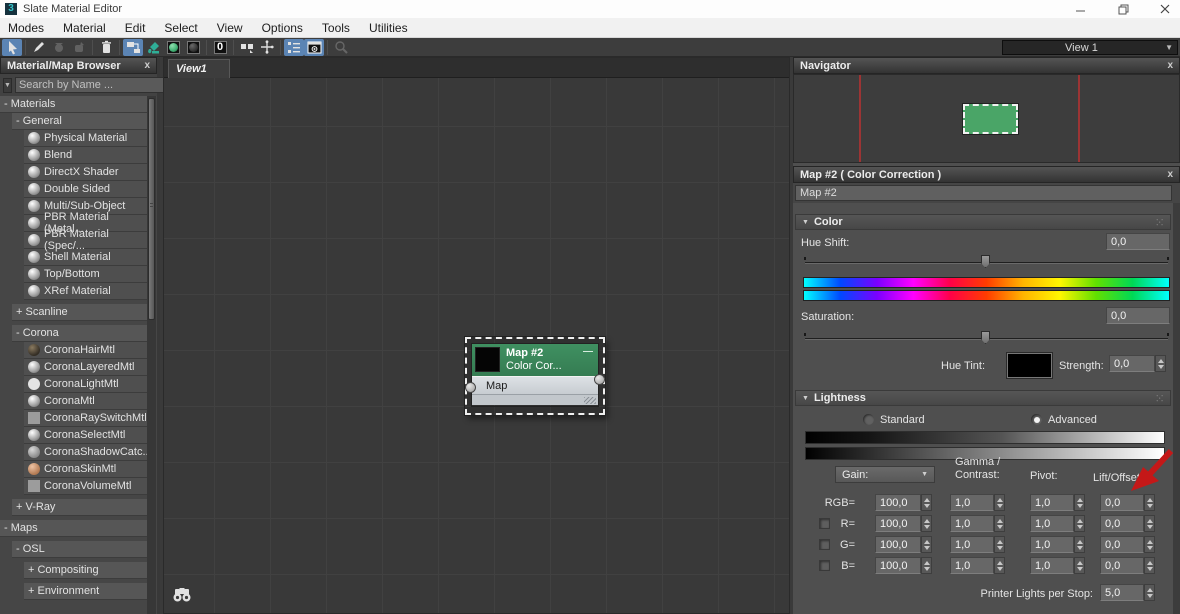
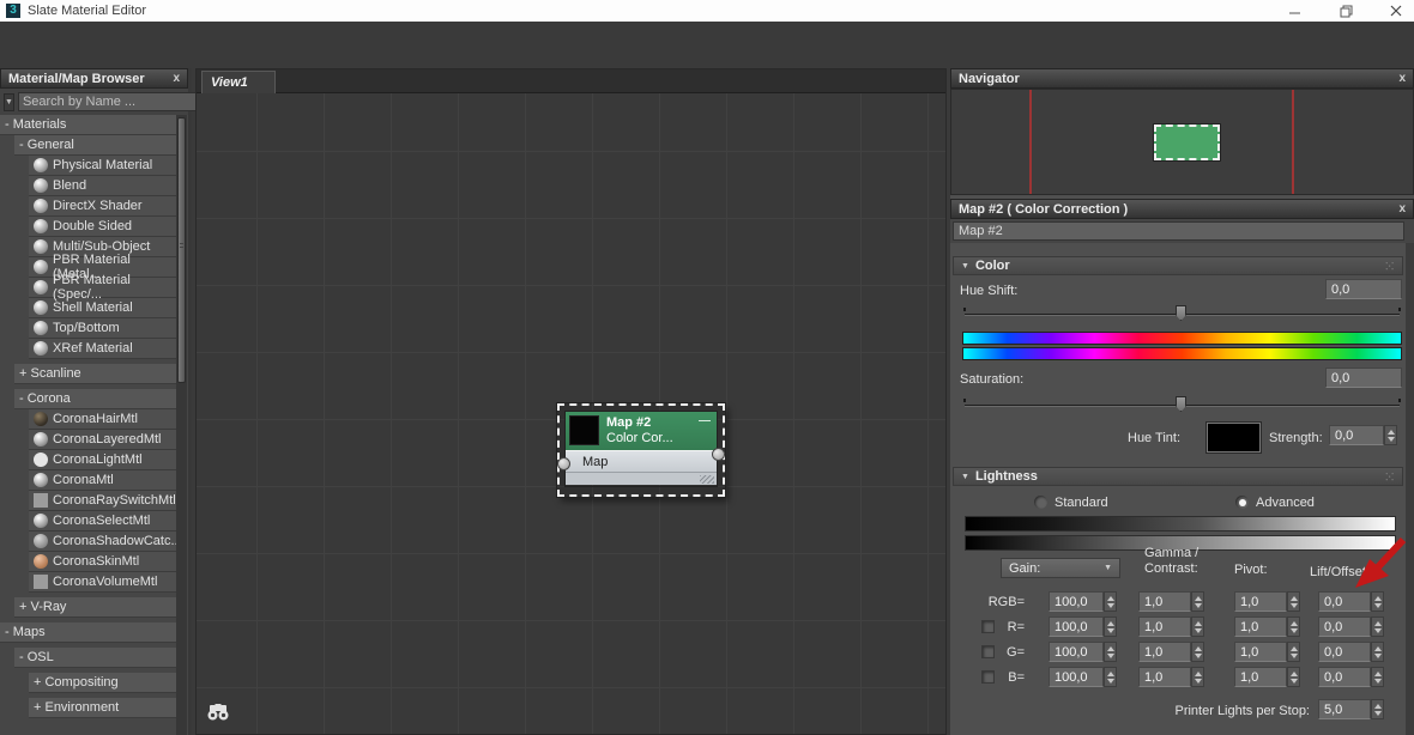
  3
  Slate Material Editor
- Modes
- Material
- Edit
- Select
- View
- Options
- Tools
- Utilities
- 0
- View 1
- ▼
  Material/Map Browser
  x
  Search by Name ...
  - Materials
  - General
  Physical Material
  Blend
  DirectX Shader
  Double Sided
  Multi/Sub-Object
  PBR Material (Metal...
  PBR Material (Spec/...
  Shell Material
  Top/Bottom
  XRef Material
  + Scanline
  - Corona
  CoronaHairMtl
  CoronaLayeredMtl
  CoronaLightMtl
  CoronaMtl
  CoronaRaySwitchMtl
  CoronaSelectMtl
  CoronaShadowCatc.
  CoronaSkinMtl
  CoronaVolumeMtl
  + V-Ray
  - Maps
  - OSL
  + Compositing
  + Environment
  View1
  Map #2
  Color Cor...
  —
  Map
  Navigator
  x
  Map #2 ( Color Correction )
  x
  Map #2
  Color
  ⁙
  Hue Shift:
  0,0
  Saturation:
  0,0
  Hue Tint:
  Strength:
  0,0
  Lightness
  ⁙
  Standard
  Advanced
  Gain:
  Gamma /
  Contrast:
  Pivot:
  Lift/Offse
  RGB=
  100,0
  1,0
  1,0
  0,0
  R=
  100,0
  1,0
  1,0
  0,0
  G=
  100,0
  1,0
  1,0
  0,0
  B=
  100,0
  1,0
  1,0
  0,0
  Printer Lights per Stop:
  5,0
